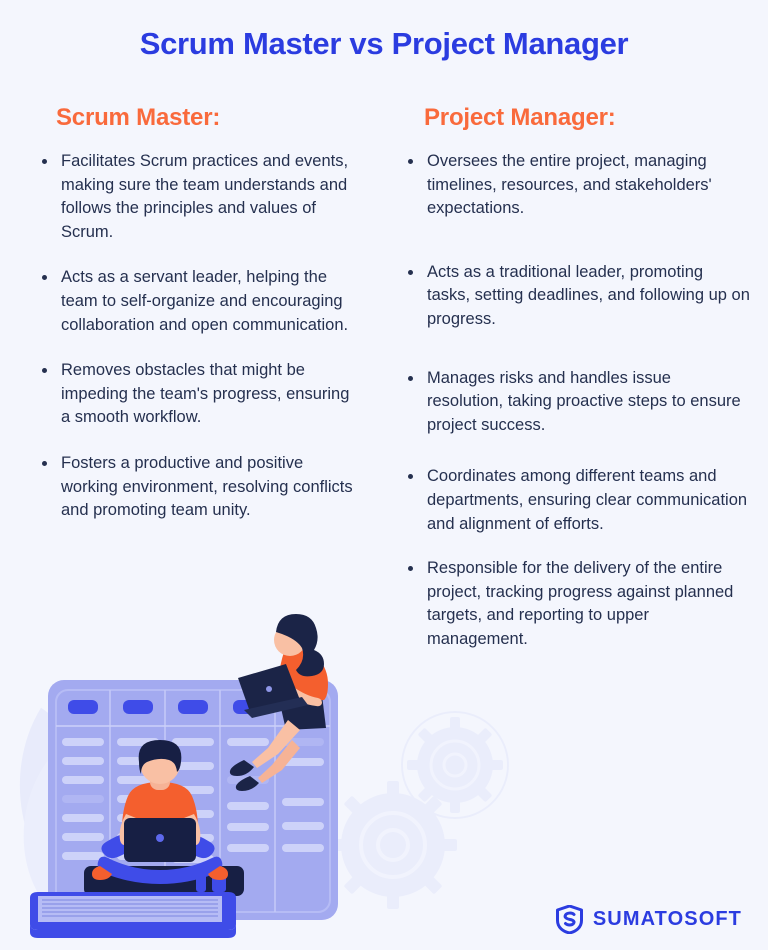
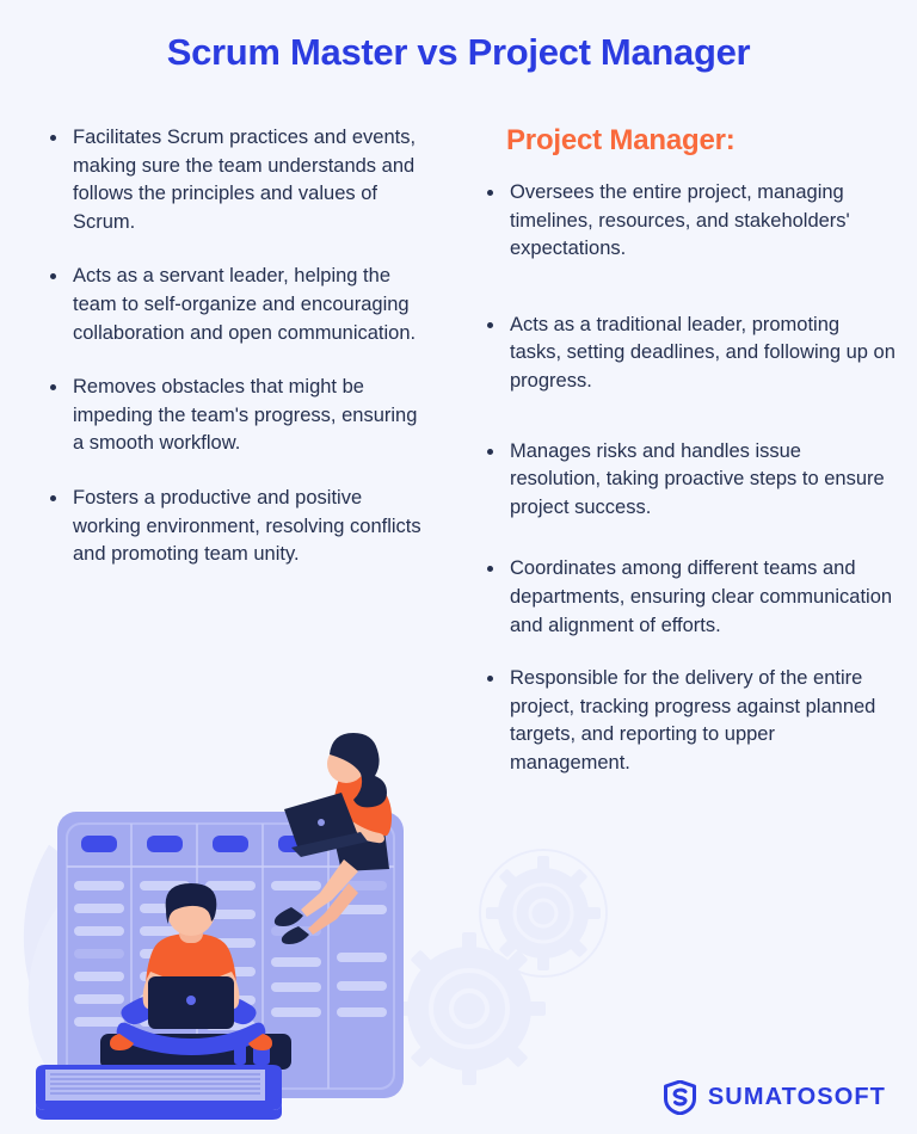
  Scrum Master vs Project Manager
- Scrum Master:
  Facilitates Scrum practices and events, making sure the team understands and follows the principles and values of Scrum.
  Acts as a servant leader, helping the team to self-organize and encouraging collaboration and open communication.
  Removes obstacles that might be impeding the team's progress, ensuring a smooth workflow.
  Fosters a productive and positive working environment, resolving conflicts and promoting team unity.
  Project Manager:
  Oversees the entire project, managing timelines, resources, and stakeholders' expectations.
  Acts as a traditional leader, promoting tasks, setting deadlines, and following up on progress.
  Manages risks and handles issue resolution, taking proactive steps to ensure project success.
  Coordinates among different teams and departments, ensuring clear communication and alignment of efforts.
  Responsible for the delivery of the entire project, tracking progress against planned targets, and reporting to upper management.
  SUMATOSOFT
